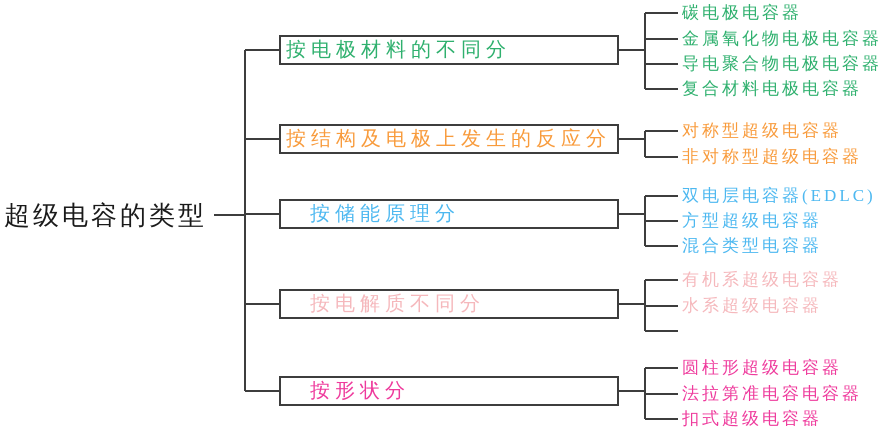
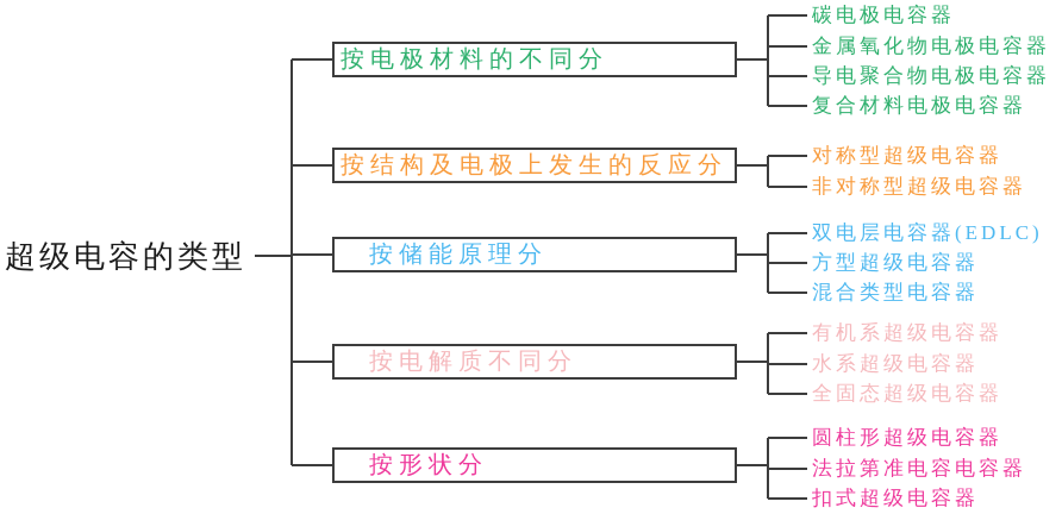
  超级电容的类型
  按电极材料的不同分
  按结构及电极上发生的反应分
  按储能原理分
  按电解质不同分
  按形状分
  碳电极电容器
  金属氧化物电极电容器
  导电聚合物电极电容器
  复合材料电极电容器
  对称型超级电容器
  非对称型超级电容器
  双电层电容器(EDLC)
  方型超级电容器
  混合类型电容器
  有机系超级电容器
  水系超级电容器
+ 全固态超级电容器
  圆柱形超级电容器
  法拉第准电容电容器
  扣式超级电容器
